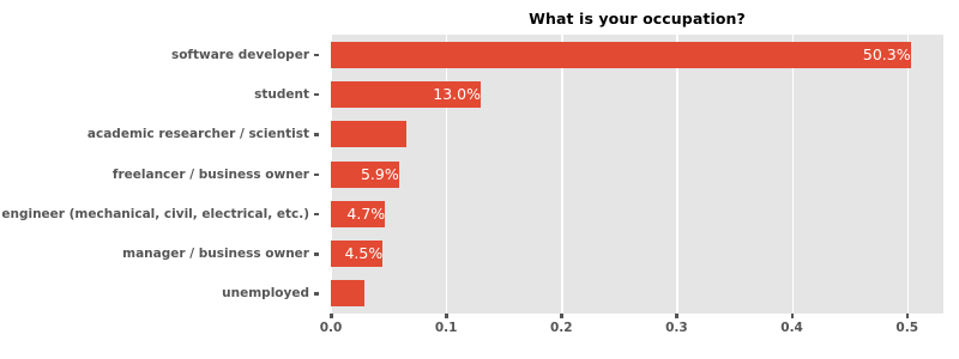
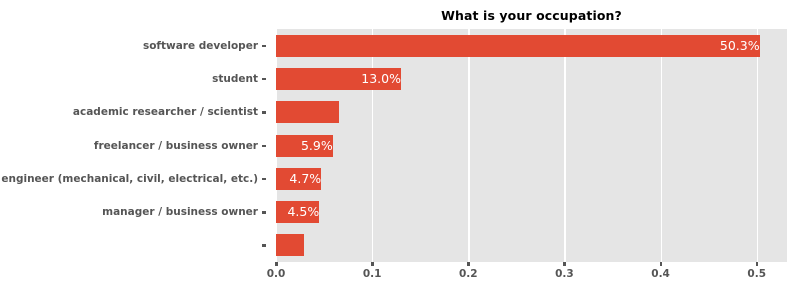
  What is your occupation?
  50.3%
  13.0%
  5.9%
  4.7%
  4.5%
  software developer
  student
  academic researcher / scientist
  freelancer / business owner
  engineer (mechanical, civil, electrical, etc.)
  manager / business owner
- unemployed
  0.0
  0.1
  0.2
  0.3
  0.4
  0.5
